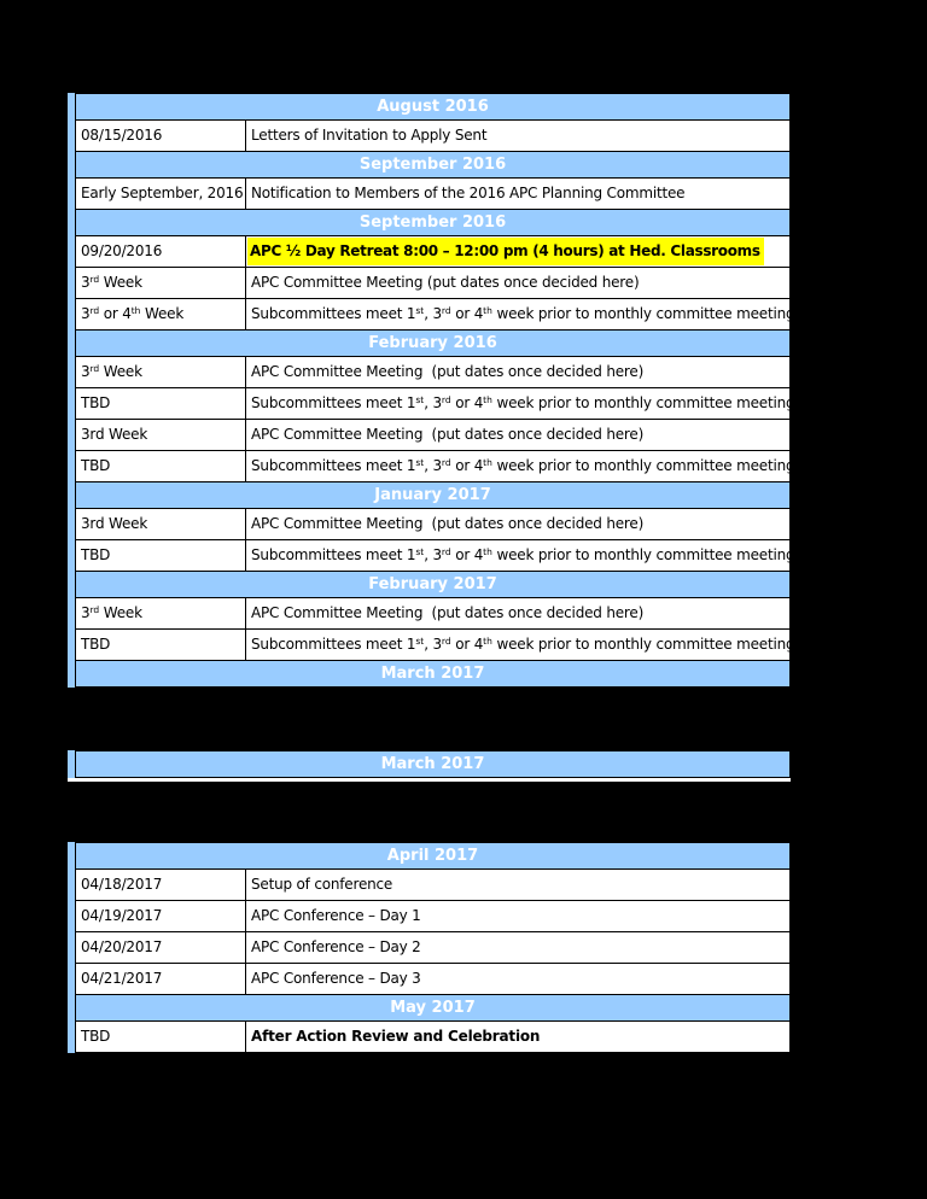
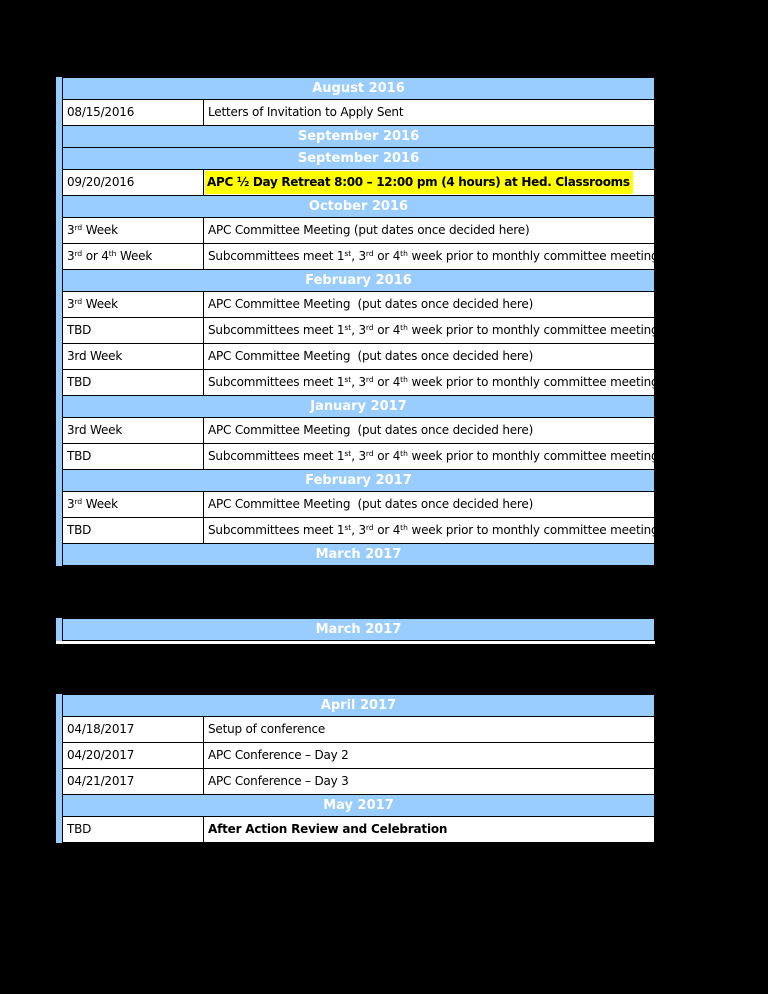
  August 2016
  08/15/2016	Letters of Invitation to Apply Sent
  September 2016
- Early September, 2016	Notification to Members of the 2016 APC Planning Committee
  September 2016
  09/20/2016	APC ½ Day Retreat 8:00 – 12:00 pm (4 hours) at Hed. Classrooms
+ October 2016
  3rd Week	APC Committee Meeting (put dates once decided here)
  3rd or 4th Week	Subcommittees meet 1st, 3rd or 4th week prior to monthly committee meetin
  February 2016
  3rd Week	APC Committee Meeting (put dates once decided here)
  TBD	Subcommittees meet 1st, 3rd or 4th week prior to monthly committee meetin
  3rd Week	APC Committee Meeting (put dates once decided here)
  TBD	Subcommittees meet 1st, 3rd or 4th week prior to monthly committee meetin
  January 2017
  3rd Week	APC Committee Meeting (put dates once decided here)
  TBD	Subcommittees meet 1st, 3rd or 4th week prior to monthly committee meetin
  February 2017
  3rd Week	APC Committee Meeting (put dates once decided here)
  TBD	Subcommittees meet 1st, 3rd or 4th week prior to monthly committee meetin
  March 2017
  March 2017
  April 2017
  04/18/2017	Setup of conference
- 04/19/2017	APC Conference – Day 1
  04/20/2017	APC Conference – Day 2
  04/21/2017	APC Conference – Day 3
  May 2017
  TBD	After Action Review and Celebration
